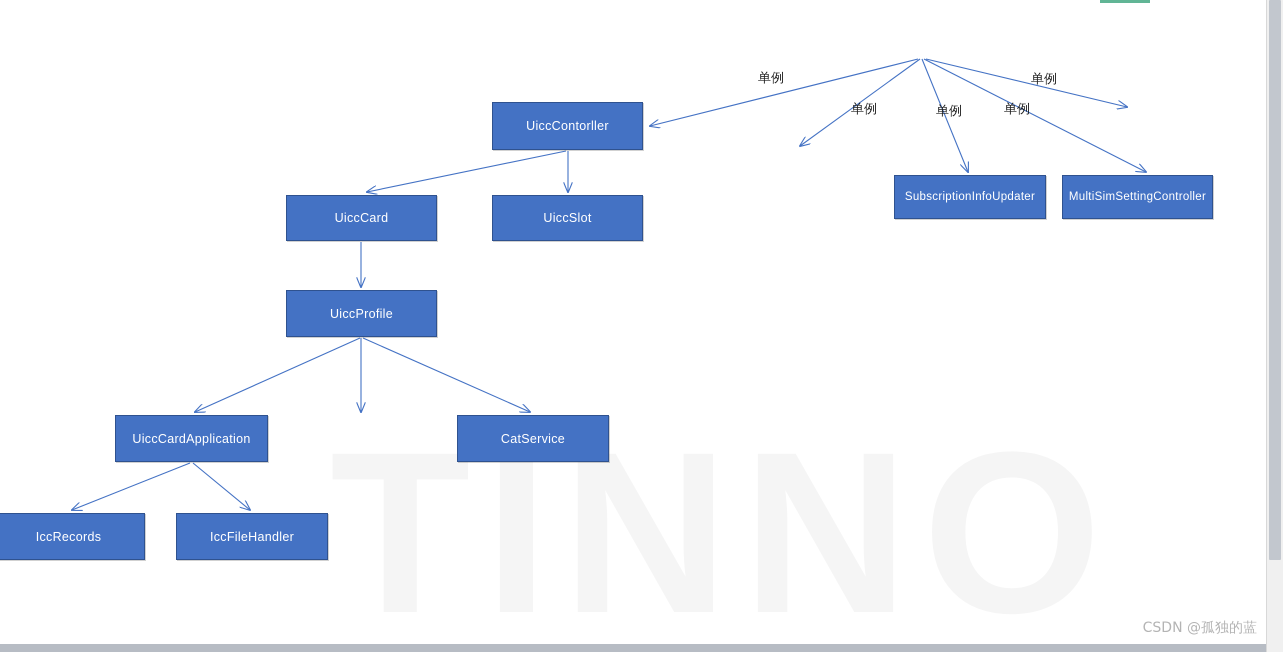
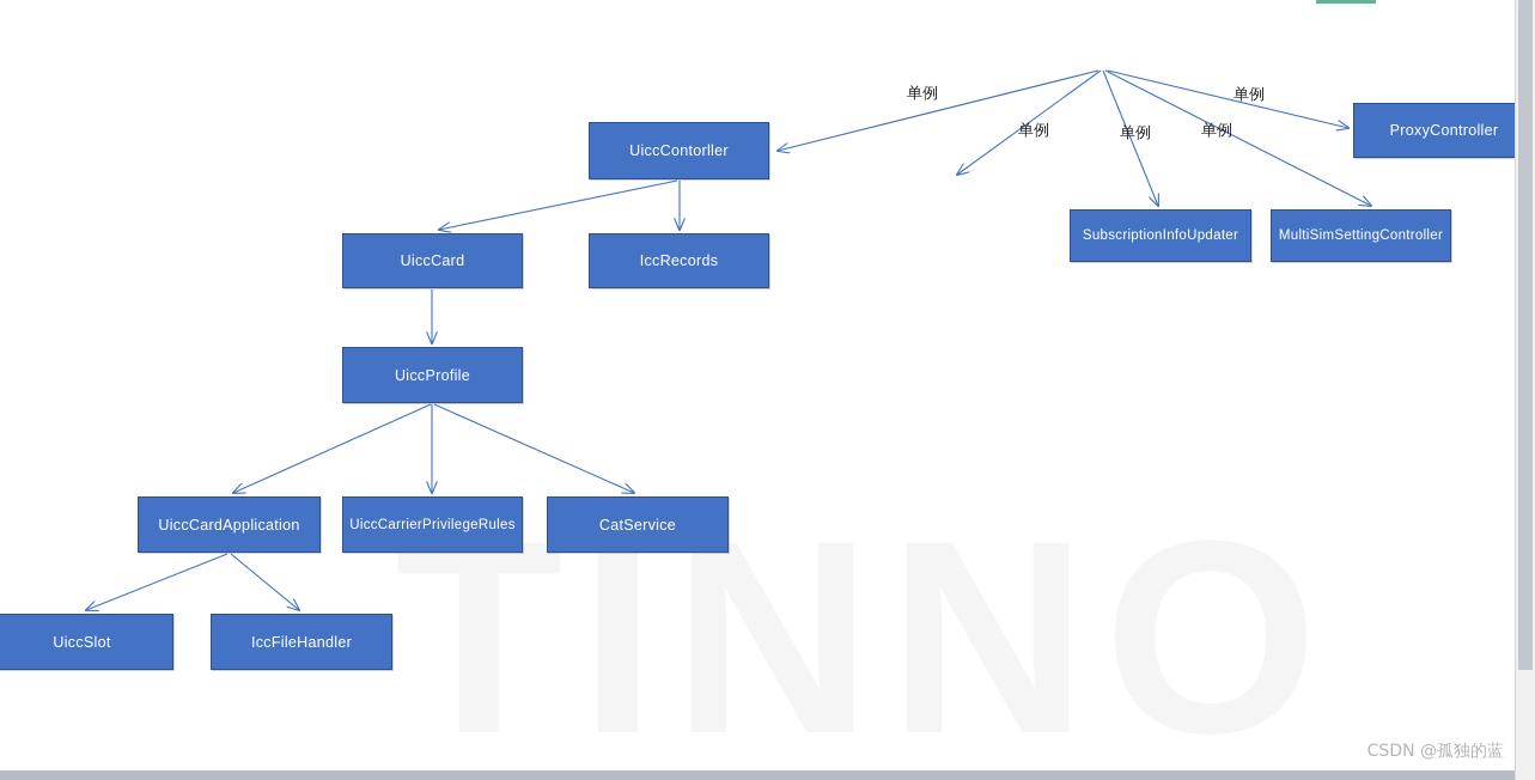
  TINNO
  UiccContorller
+ ProxyController
  SubscriptionInfoUpdater
  MultiSimSettingController
  UiccCard
- UiccSlot
+ IccRecords
  UiccProfile
  UiccCardApplication
+ UiccCarrierPrivilegeRules
  CatService
- IccRecords
+ UiccSlot
  IccFileHandler
  单例
  单例
  单例
  单例
  单例
  CSDN @孤独的蓝
